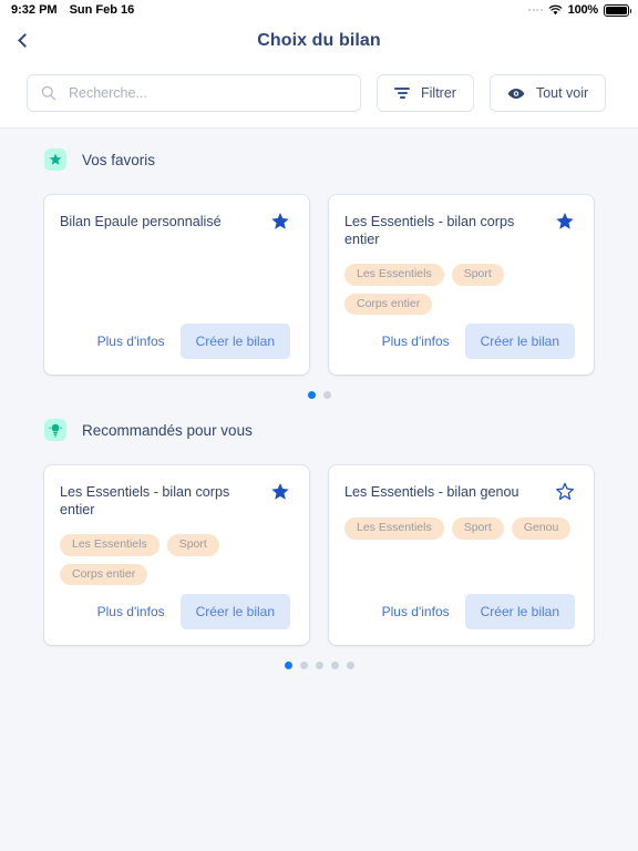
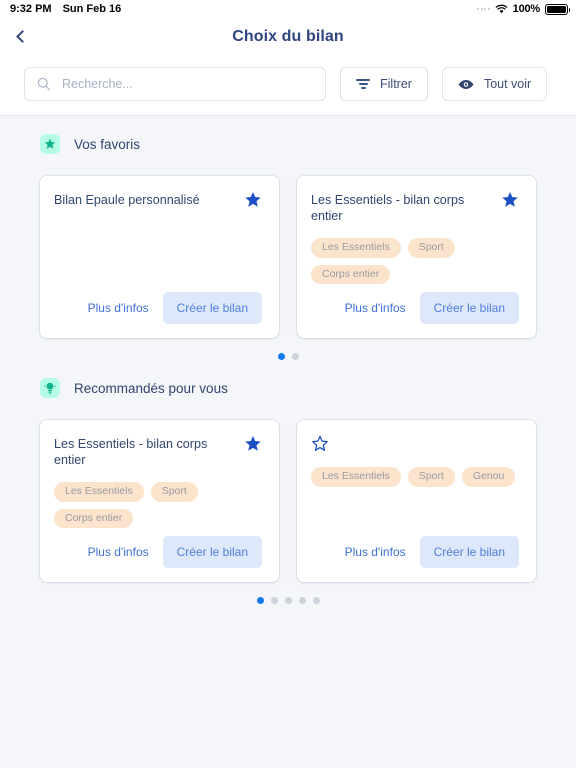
  9:32 PM
  Sun Feb 16
  100%
  Choix du bilan
  Recherche...
  Filtrer
  Tout voir
  Vos favoris
  Bilan Epaule personnalisé
  Plus d'infos
  Créer le bilan
  Les Essentiels - bilan corps entier
  Les Essentiels
  Sport
  Corps entier
  Plus d'infos
  Créer le bilan
  Recommandés pour vous
  Les Essentiels - bilan corps entier
  Les Essentiels
  Sport
  Corps entier
  Plus d'infos
  Créer le bilan
- Les Essentiels - bilan genou
  Les Essentiels
  Sport
  Genou
  Plus d'infos
  Créer le bilan
